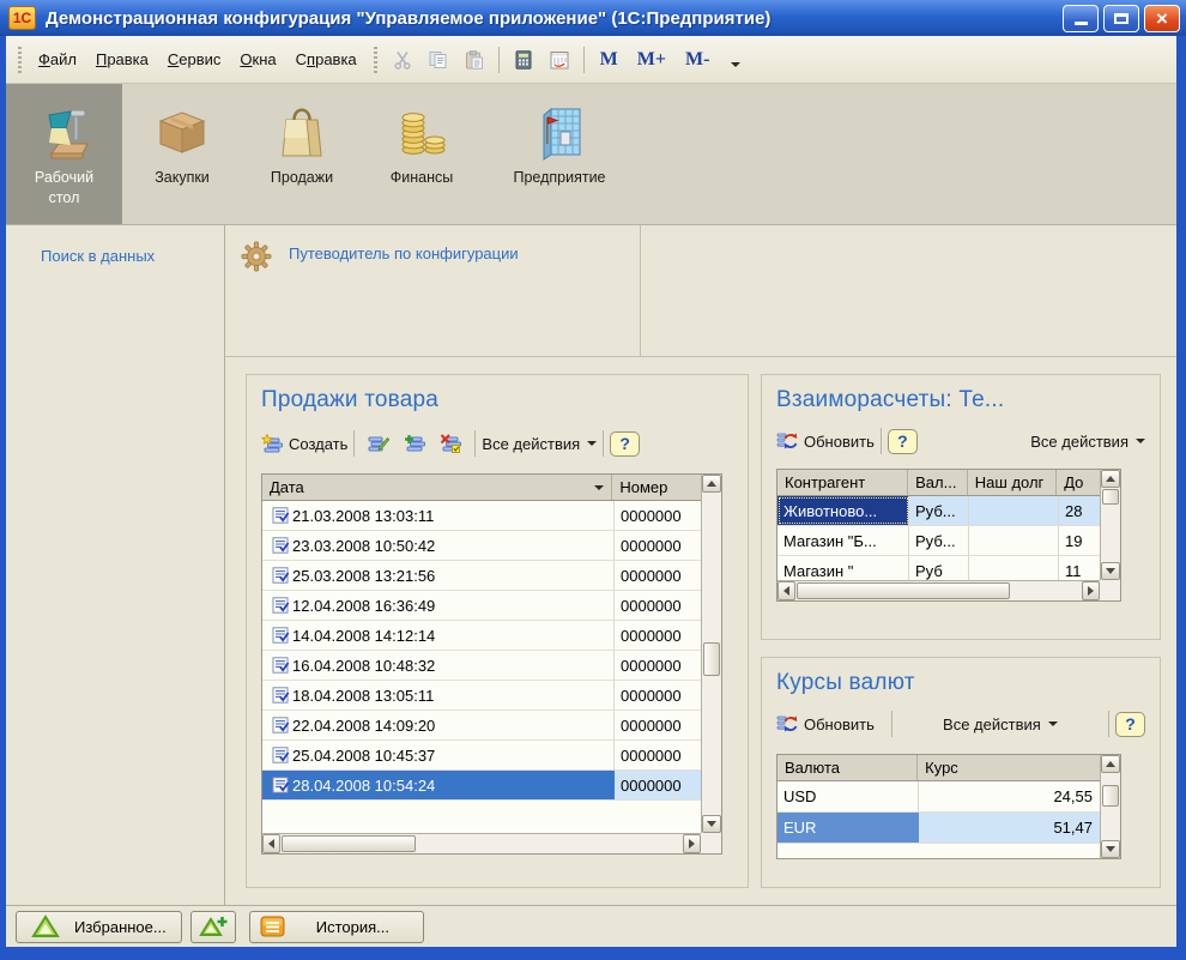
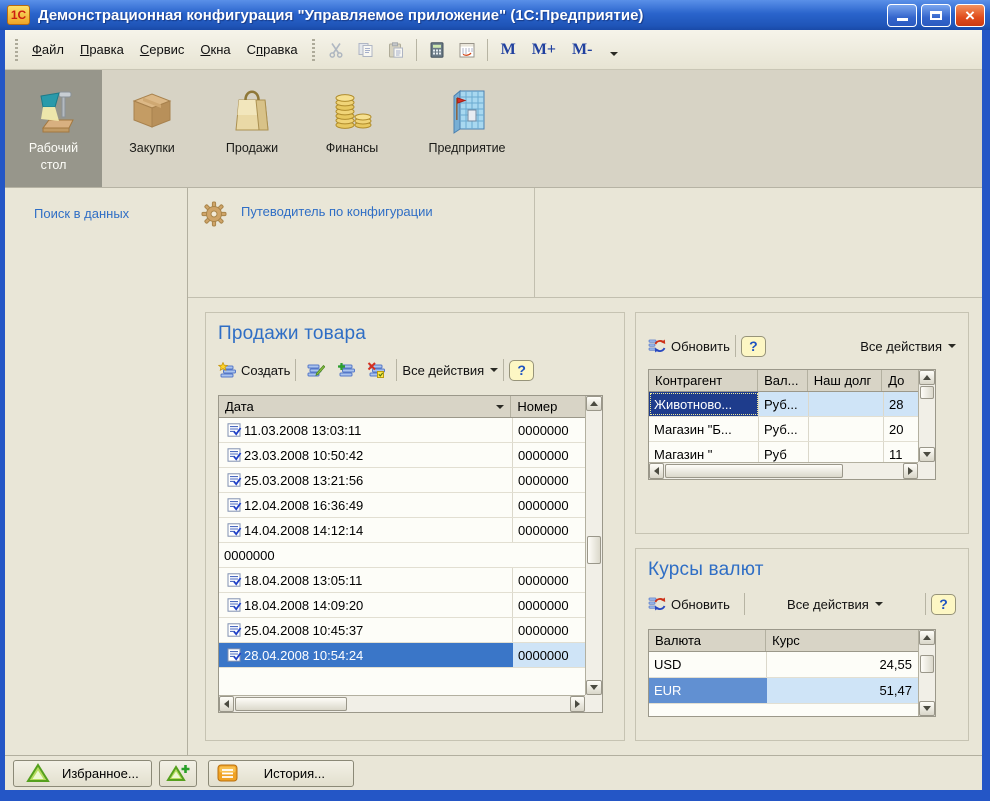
  1С
  Демонстрационная конфигурация "Управляемое приложение" (1С:Предприятие)
  ×
  Файл
  Правка
  Сервис
  Окна
  Справка
  M
  M+
  M-
  Рабочий
  стол
  Закупки
  Продажи
  Финансы
  Предприятие
  Поиск в данных
  Путеводитель по конфигурации
  Продажи товара
  Создать
  Все действия
  ?
  Дата
  Номер
- 21.03.2008 13:03:11
+ 11.03.2008 13:03:11
  0000000
  23.03.2008 10:50:42
  0000000
  25.03.2008 13:21:56
  0000000
  12.04.2008 16:36:49
  0000000
  14.04.2008 14:12:14
  0000000
- 16.04.2008 10:48:32
  0000000
  18.04.2008 13:05:11
  0000000
- 22.04.2008 14:09:20
+ 18.04.2008 14:09:20
  0000000
  25.04.2008 10:45:37
  0000000
  28.04.2008 10:54:24
  0000000
- Взаиморасчеты: Те...
  Обновить
  ?
  Все действия
  Контрагент
  Вал...
  Наш долг
  До
  Животново...
  Руб...
  28
  Магазин "Б...
  Руб...
- 19
+ 20
  Магазин "
  Руб
  11
  Курсы валют
  Обновить
  Все действия
  ?
  Валюта
  Курс
  USD
  24,55
  EUR
  51,47
  Избранное...
  История...
